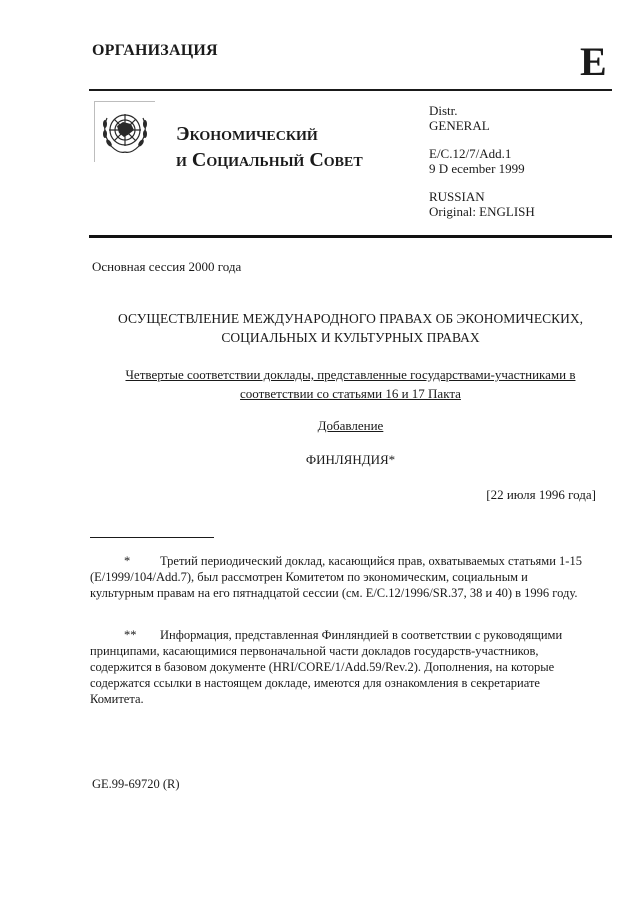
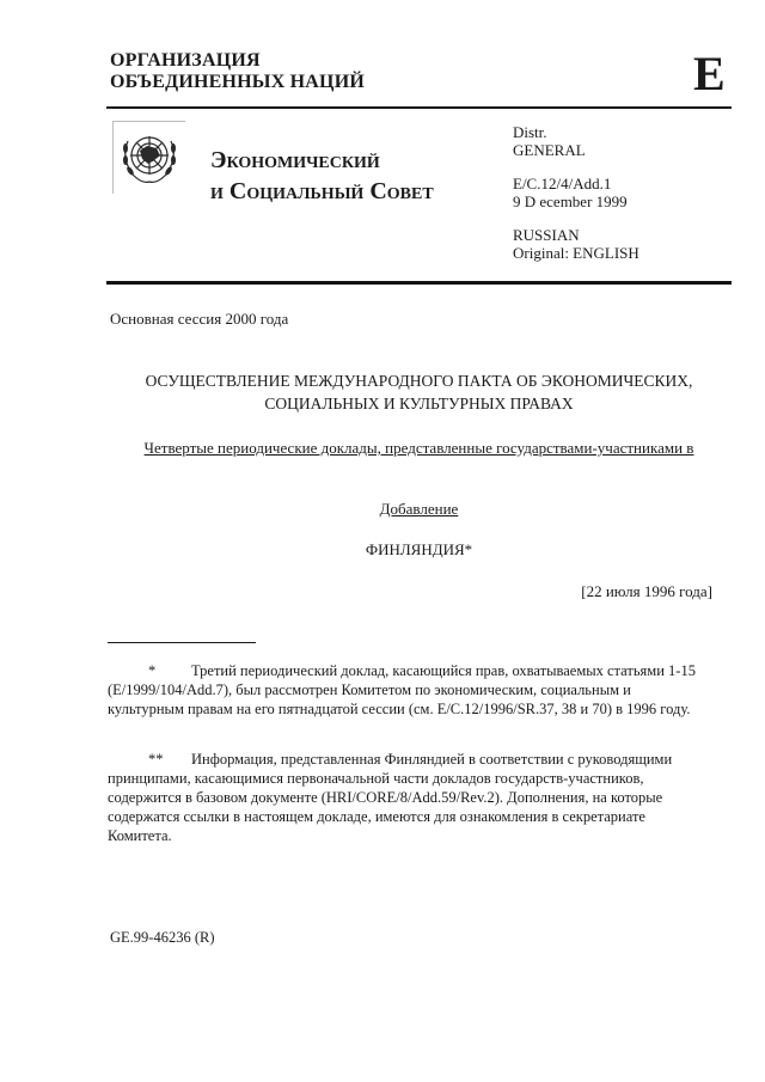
  ОРГАНИЗАЦИЯ
+ ОБЪЕДИНЕННЫХ НАЦИЙ
  E
  Экономический
  и Социальный Совет
  Distr.
  GENERAL
- E/C.12/7/Add.1
+ E/C.12/4/Add.1
  9 D ecember 1999
  RUSSIAN
  Original: ENGLISH
  Основная сессия 2000 года
- ОСУЩЕСТВЛЕНИЕ МЕЖДУНАРОДНОГО ПРАВАХ ОБ ЭКОНОМИЧЕСКИХ,
+ ОСУЩЕСТВЛЕНИЕ МЕЖДУНАРОДНОГО ПАКТА ОБ ЭКОНОМИЧЕСКИХ,
  СОЦИАЛЬНЫХ И КУЛЬТУРНЫХ ПРАВАХ
- Четвертые соответствии доклады, представленные государствами-участниками в
+ Четвертые периодические доклады, представленные государствами-участниками в
- соответствии со статьями 16 и 17 Пакта
  Добавление
  ФИНЛЯНДИЯ*
  [22 июля 1996 года]
- * Третий периодический доклад, касающийся прав, охватываемых статьями 1-15 (E/1999/104/Add.7), был рассмотрен Комитетом по экономическим, социальным и культурным правам на его пятнадцатой сессии (см. E/C.12/1996/SR.37, 38 и 40) в 1996 году.
+ * Третий периодический доклад, касающийся прав, охватываемых статьями 1-15 (E/1999/104/Add.7), был рассмотрен Комитетом по экономическим, социальным и культурным правам на его пятнадцатой сессии (см. E/C.12/1996/SR.37, 38 и 70) в 1996 году.
- ** Информация, представленная Финляндией в соответствии с руководящими принципами, касающимися первоначальной части докладов государств-участников, содержится в базовом документе (HRI/CORE/1/Add.59/Rev.2). Дополнения, на которые содержатся ссылки в настоящем докладе, имеются для ознакомления в секретариате Комитета.
+ ** Информация, представленная Финляндией в соответствии с руководящими принципами, касающимися первоначальной части докладов государств-участников, содержится в базовом документе (HRI/CORE/8/Add.59/Rev.2). Дополнения, на которые содержатся ссылки в настоящем докладе, имеются для ознакомления в секретариате Комитета.
- GE.99-69720 (R)
+ GE.99-46236 (R)
